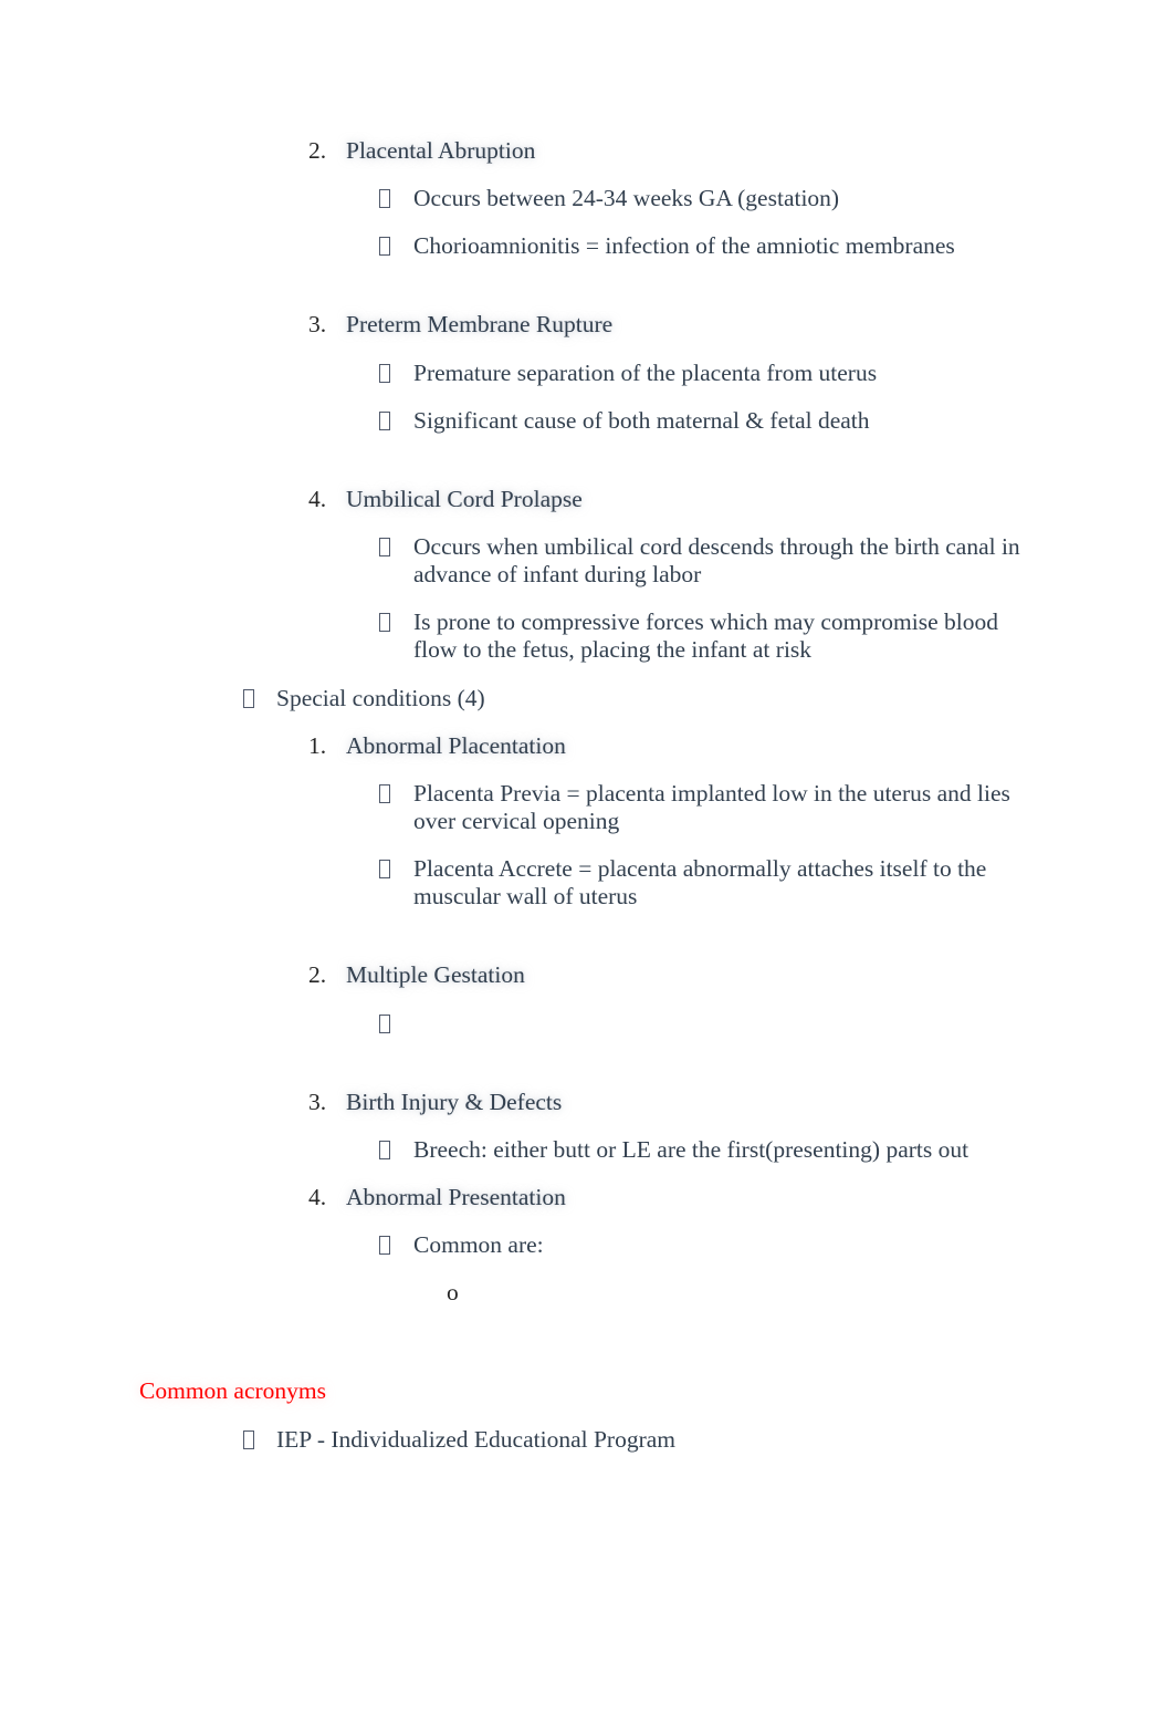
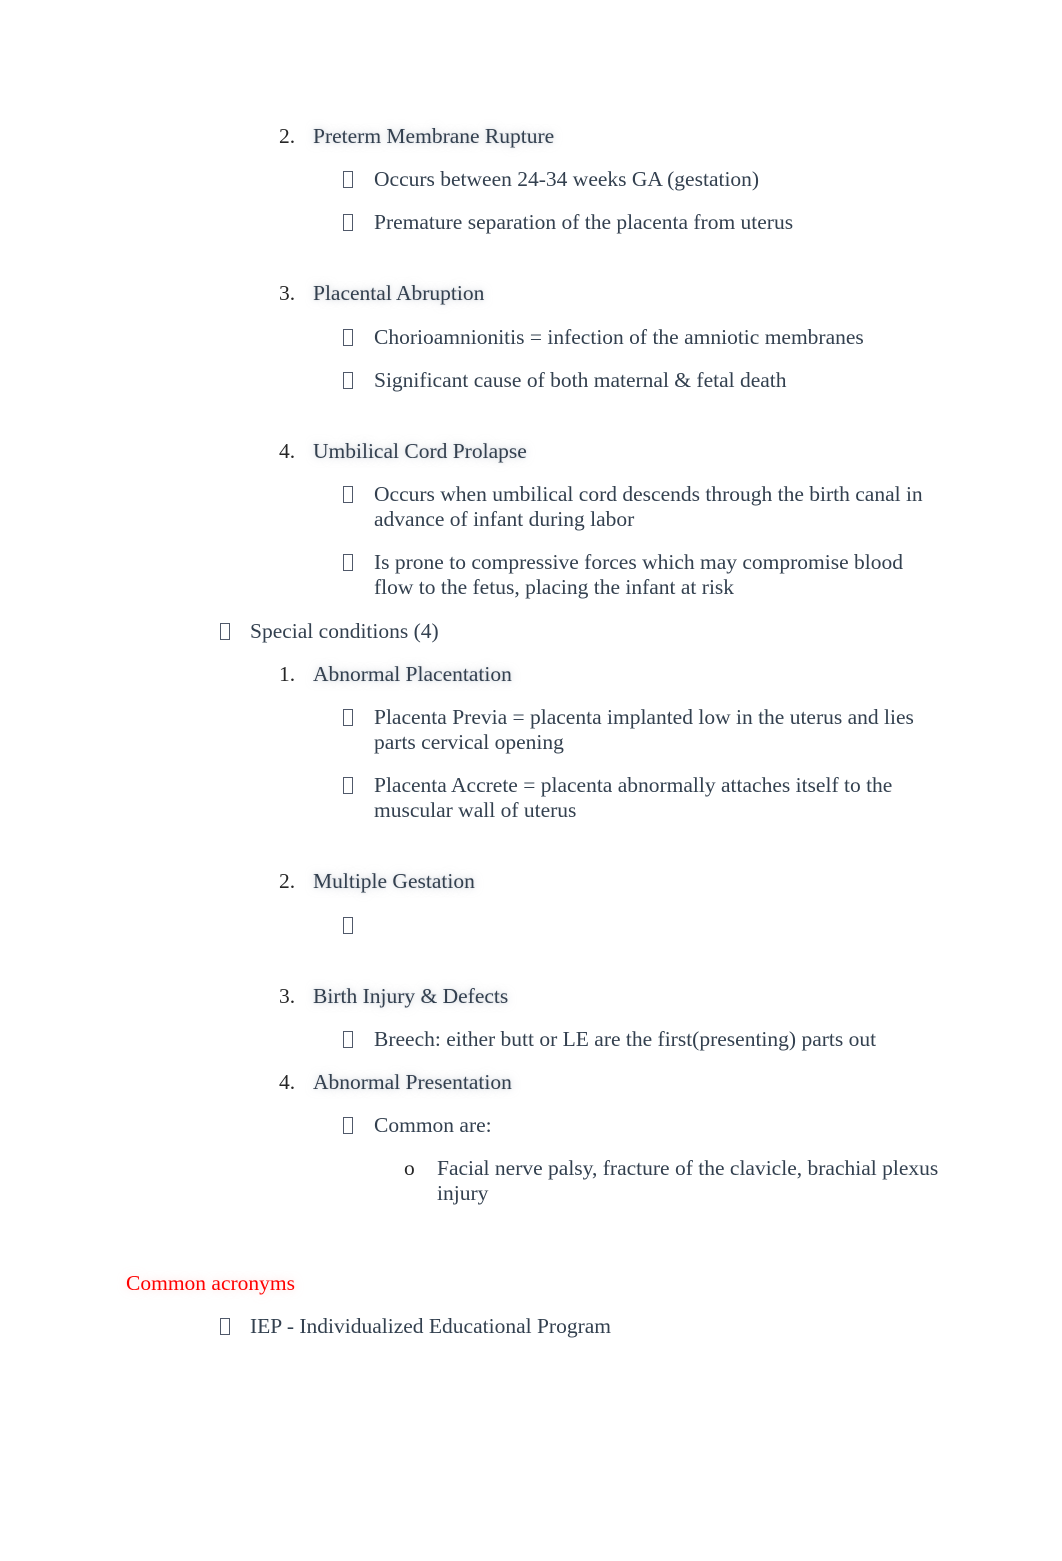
  2.
- Placental Abruption
+ Preterm Membrane Rupture
  Occurs between 24-34 weeks GA (gestation)
- Chorioamnionitis = infection of the amniotic membranes
+ Premature separation of the placenta from uterus
  3.
- Preterm Membrane Rupture
+ Placental Abruption
- Premature separation of the placenta from uterus
+ Chorioamnionitis = infection of the amniotic membranes
  Significant cause of both maternal & fetal death
  4.
  Umbilical Cord Prolapse
  Occurs when umbilical cord descends through the birth canal in advance of infant during labor
  Is prone to compressive forces which may compromise blood flow to the fetus, placing the infant at risk
  Special conditions (4)
  1.
  Abnormal Placentation
- Placenta Previa = placenta implanted low in the uterus and lies over cervical opening
+ Placenta Previa = placenta implanted low in the uterus and lies parts cervical opening
  Placenta Accrete = placenta abnormally attaches itself to the muscular wall of uterus
  2.
  Multiple Gestation
  3.
  Birth Injury & Defects
  Breech: either butt or LE are the first(presenting) parts out
  4.
  Abnormal Presentation
  Common are:
  o
+ Facial nerve palsy, fracture of the clavicle, brachial plexus injury
  Common acronyms
  IEP - Individualized Educational Program
